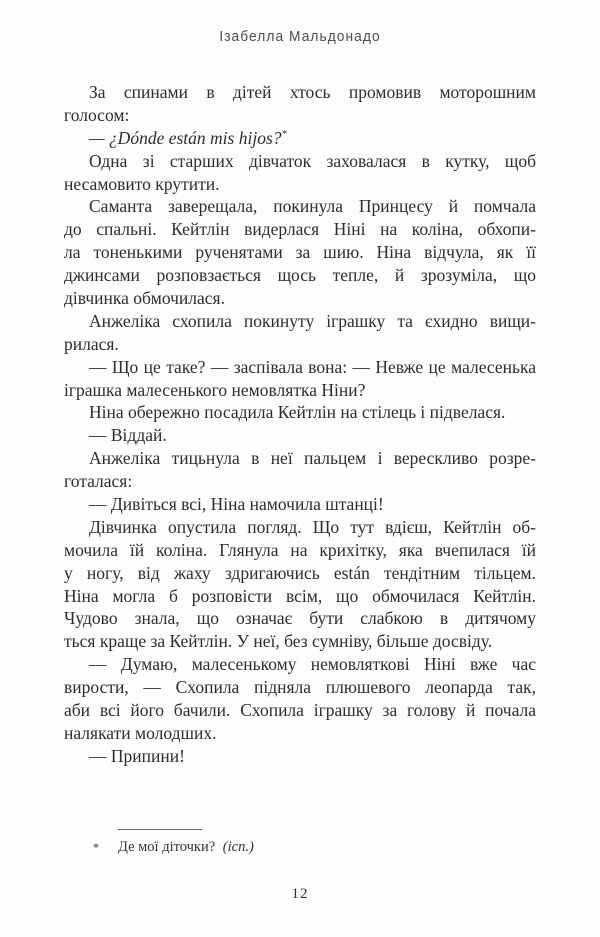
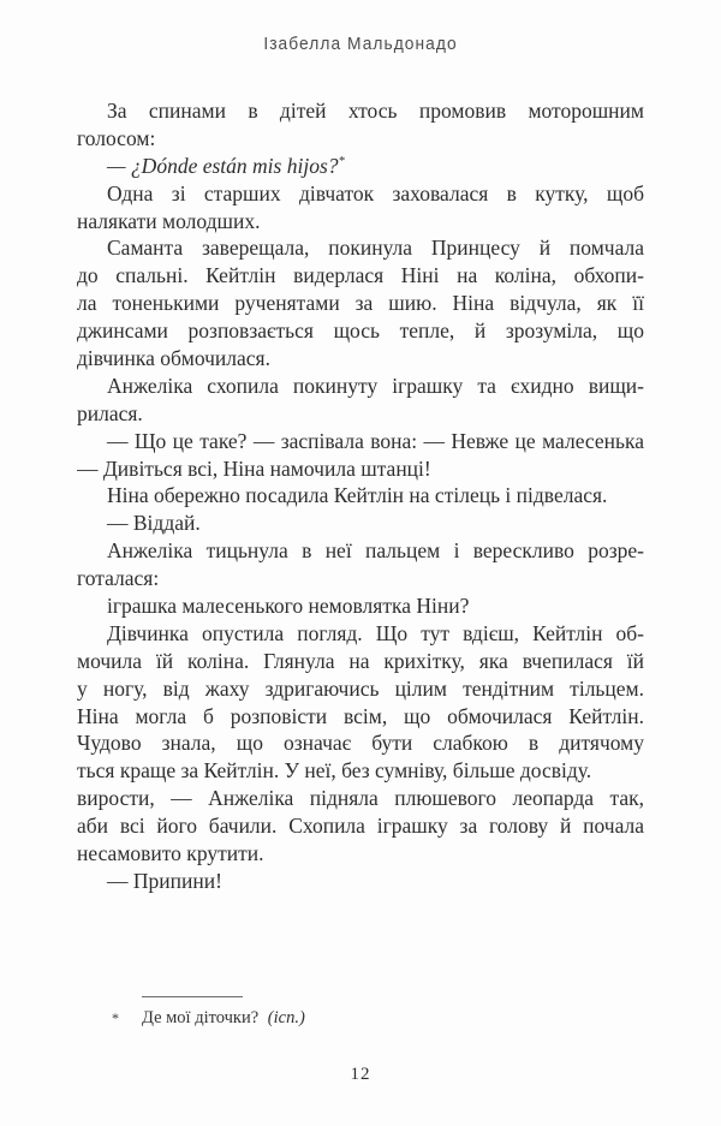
  Ізабелла Мальдонадо
  За спинами в дітей хтось промовив моторошним
  голосом:
  — ¿Dónde están mis hijos?*
  Одна зі старших дівчаток заховалася в кутку, щоб
- несамовито крутити.
+ налякати молодших.
  Саманта заверещала, покинула Принцесу й помчала
  до спальні. Кейтлін видерлася Ніні на коліна, обхопи-
  ла тоненькими рученятами за шию. Ніна відчула, як її
  джинсами розповзається щось тепле, й зрозуміла, що
  дівчинка обмочилася.
  Анжеліка схопила покинуту іграшку та єхидно вищи-
  рилася.
  — Що це таке? — заспівала вона: — Невже це малесенька
- іграшка малесенького немовлятка Ніни?
+ — Дивіться всі, Ніна намочила штанці!
  Ніна обережно посадила Кейтлін на стілець і підвелася.
  — Віддай.
  Анжеліка тицьнула в неї пальцем і верескливо розре-
  готалася:
- — Дивіться всі, Ніна намочила штанці!
+ іграшка малесенького немовлятка Ніни?
  Дівчинка опустила погляд. Що тут вдієш, Кейтлін об-
  мочила їй коліна. Глянула на крихітку, яка вчепилася їй
- у ногу, від жаху здригаючись están тендітним тільцем.
+ у ногу, від жаху здригаючись цілим тендітним тільцем.
  Ніна могла б розповісти всім, що обмочилася Кейтлін.
  Чудово знала, що означає бути слабкою в дитячому
  ться краще за Кейтлін. У неї, без сумніву, більше досвіду.
- — Думаю, малесенькому немовляткові Ніні вже час
- вирости, — Схопила підняла плюшевого леопарда так,
+ вирости, — Анжеліка підняла плюшевого леопарда так,
  аби всі його бачили. Схопила іграшку за голову й почала
- налякати молодших.
+ несамовито крутити.
  — Припини!
  *
  Де мої діточки? (ісп.)
  12
